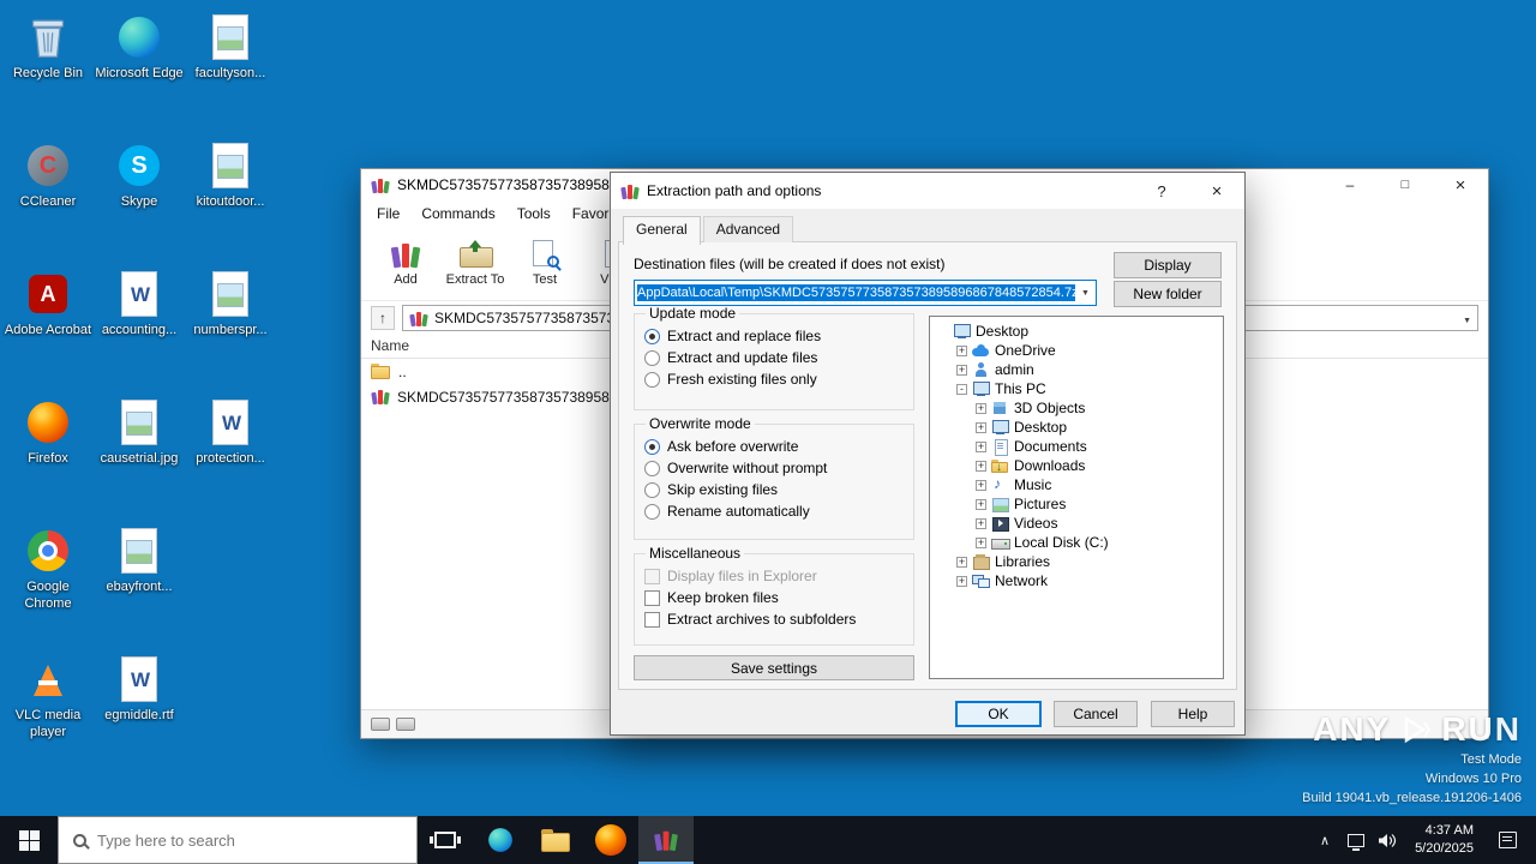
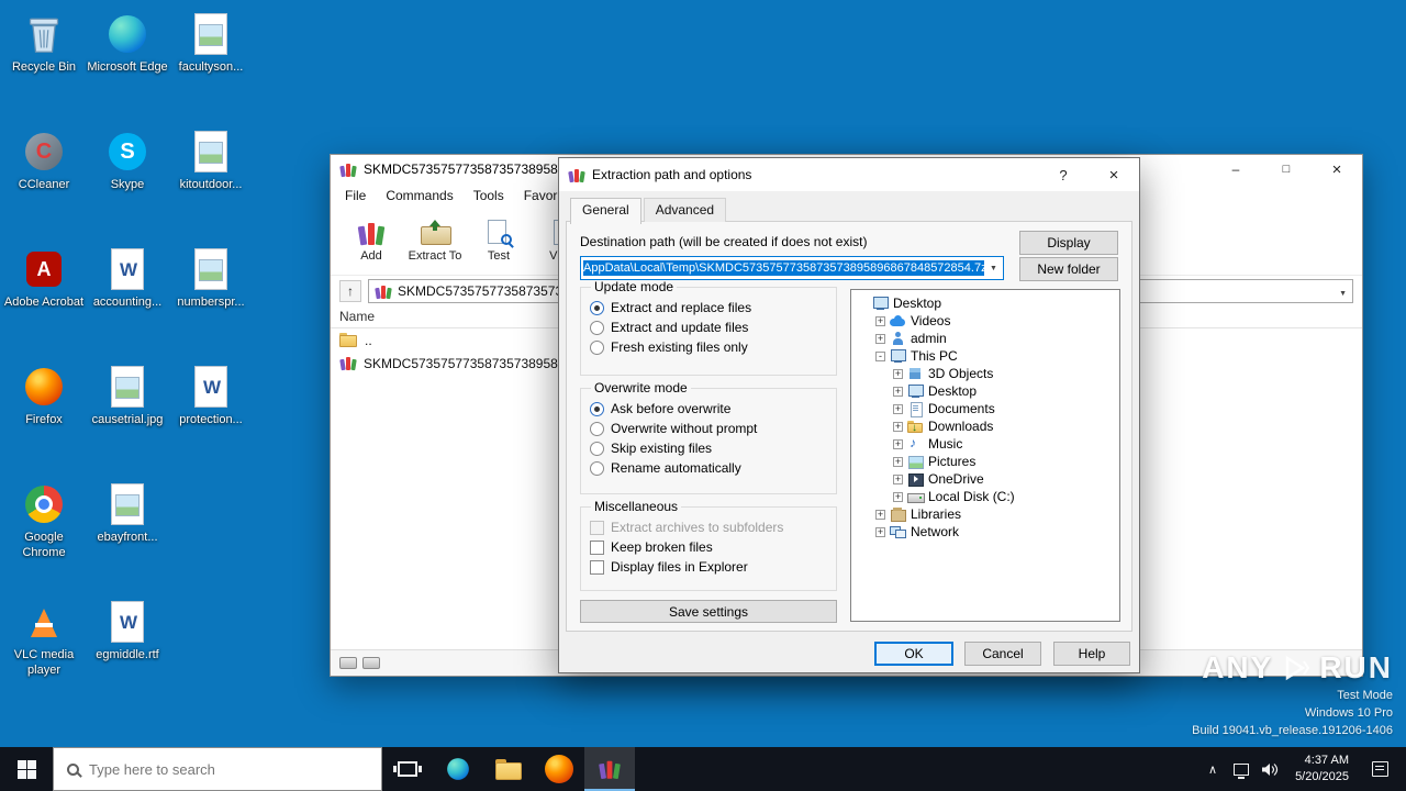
  Recycle Bin
  CCleaner
  Adobe Acrobat
  Firefox
  Google Chrome
  VLC media player
  Microsoft Edge
  Skype
  accounting...
  causetrial.jpg
  ebayfront...
  egmiddle.rtf
  facultyson...
  kitoutdoor...
  numberspr...
  protection...
  File
  Commands
  Tools
  Add
  Extract To
  Test
  Name
  ..
  Extraction path and options
  General
  Advanced
- Destination files (will be created if does not exist)
+ Destination path (will be created if does not exist)
  AppData\Local\Temp\SKMDC5735757735873573895896867848572854.7
  Display
  New folder
  Update mode
  Extract and replace files
  Extract and update files
  Fresh existing files only
  Overwrite mode
  Ask before overwrite
  Overwrite without prompt
  Skip existing files
  Rename automatically
  Miscellaneous
- Display files in Explorer
+ Extract archives to subfolders
  Keep broken files
- Extract archives to subfolders
+ Display files in Explorer
  Save settings
  Desktop
  +
- OneDrive
+ Videos
  +
  admin
  -
  This PC
  +
  3D Objects
  +
  Desktop
  +
  Documents
  +
  Downloads
  +
  Music
  +
  Pictures
  +
- Videos
+ OneDrive
  +
  Local Disk (C:)
  +
  Libraries
  +
  Network
  OK
  Cancel
  Help
  ANY
  RUN
  Test Mode
  Windows 10 Pro
  Build 19041.vb_release.191206-1406
  Type here to search
  4:37 AM
  5/20/2025
